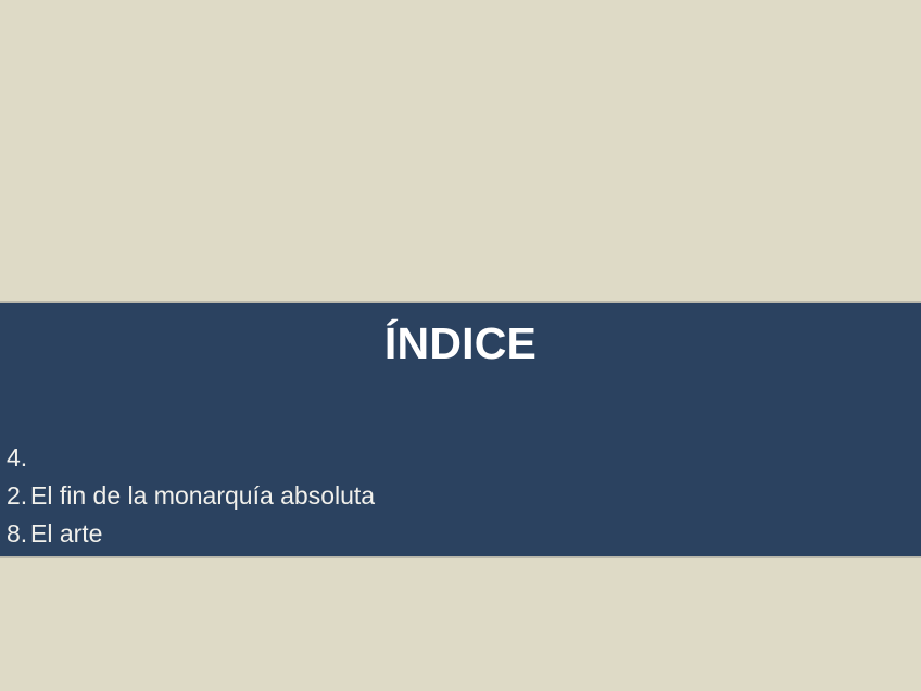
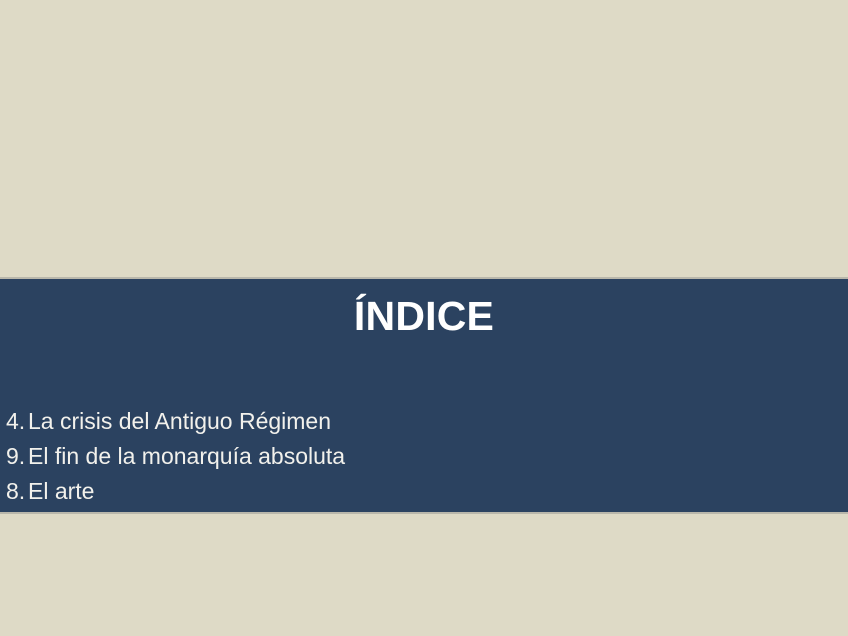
  ÍNDICE
  4.
+ La crisis del Antiguo Régimen
- 2.
+ 9.
  El fin de la monarquía absoluta
  8.
  El arte
